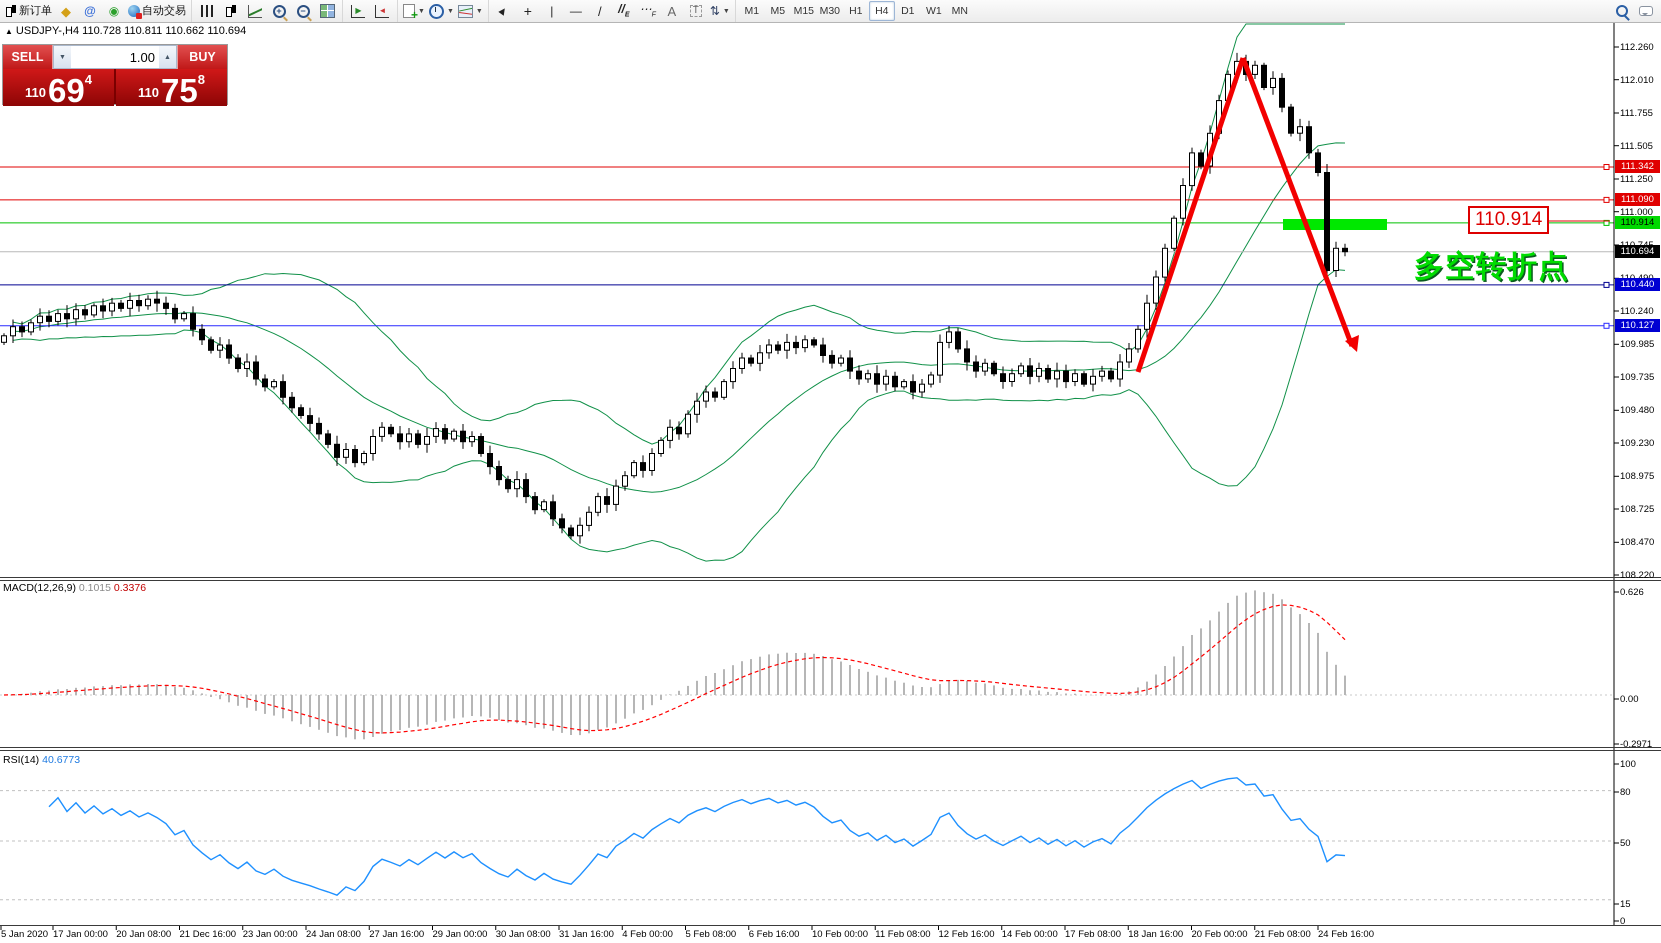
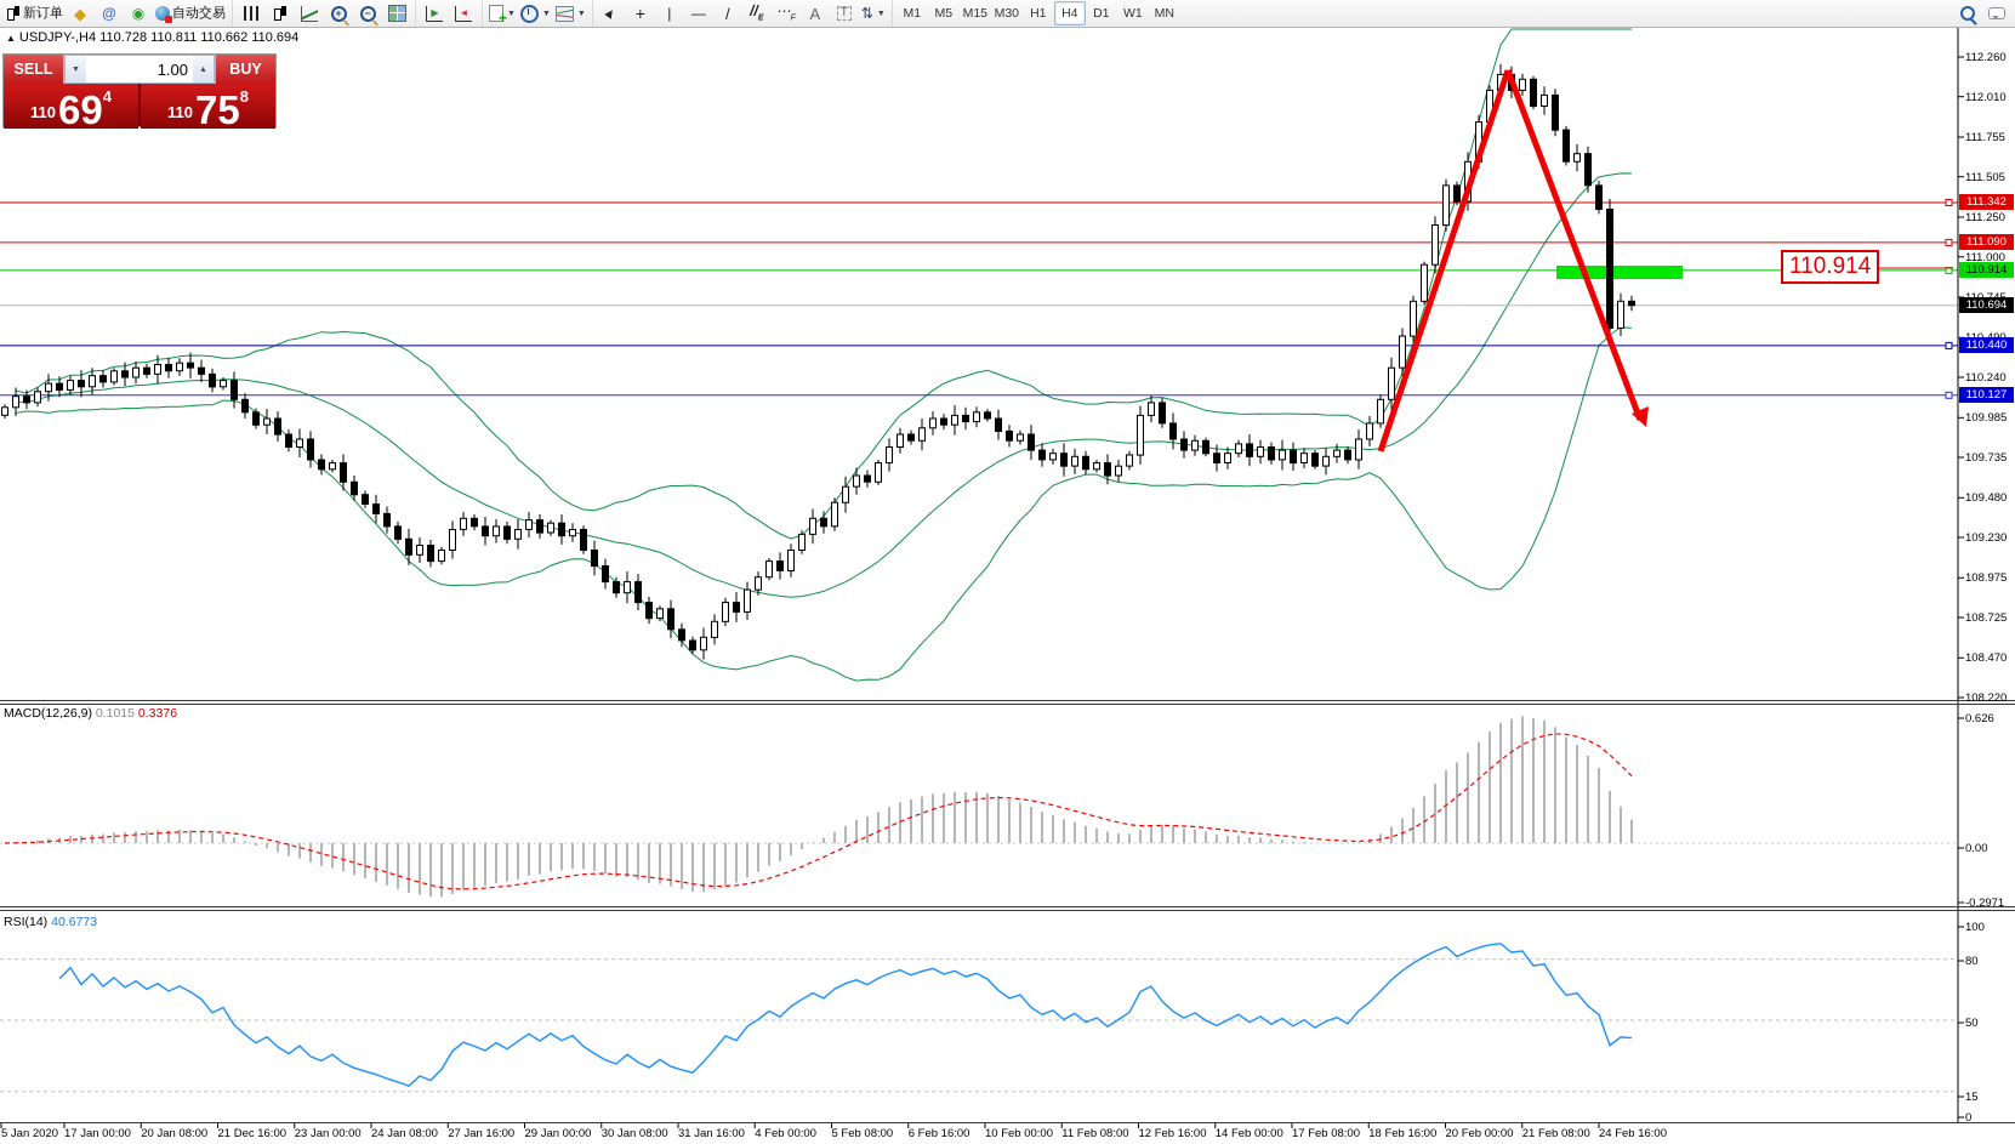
  新订单
  ◆
  @
  ◉
  自动交易
  +
  −
  ▶
  ◄
  +
  |
  —
  /
  A
  T
  ⇅
  M1
  M5
  M15
  M30
  H1
  H4
  D1
  W1
  MN
  ▲ USDJPY-,H4 110.728 110.811 110.662 110.694
  SELL
  1.00
  BUY
  110
  69
  4
  110
  75
  8
  MACD(12,26,9) 0.1015 0.3376
  RSI(14) 40.6773
  110.914
- 多空转折点
  112.260
  112.010
  111.755
  111.505
  111.250
  111.000
  110.240
  109.985
  109.735
  109.480
  109.230
  108.975
  108.725
  108.470
  108.220
  111.342
  111.090
  110.914
  110.694
  110.440
  110.127
  0.626
  0.00
  -0.2971
  100
  80
  50
  15
  0
  5 Jan 2020
  17 Jan 00:00
  20 Jan 08:00
  21 Dec 16:00
  23 Jan 00:00
  24 Jan 08:00
  27 Jan 16:00
  29 Jan 00:00
  30 Jan 08:00
  31 Jan 16:00
  4 Feb 00:00
  5 Feb 08:00
  6 Feb 16:00
  10 Feb 00:00
  11 Feb 08:00
  12 Feb 16:00
  14 Feb 00:00
  17 Feb 08:00
- 18 Jan 16:00
+ 18 Feb 16:00
  20 Feb 00:00
  21 Feb 08:00
  24 Feb 16:00
